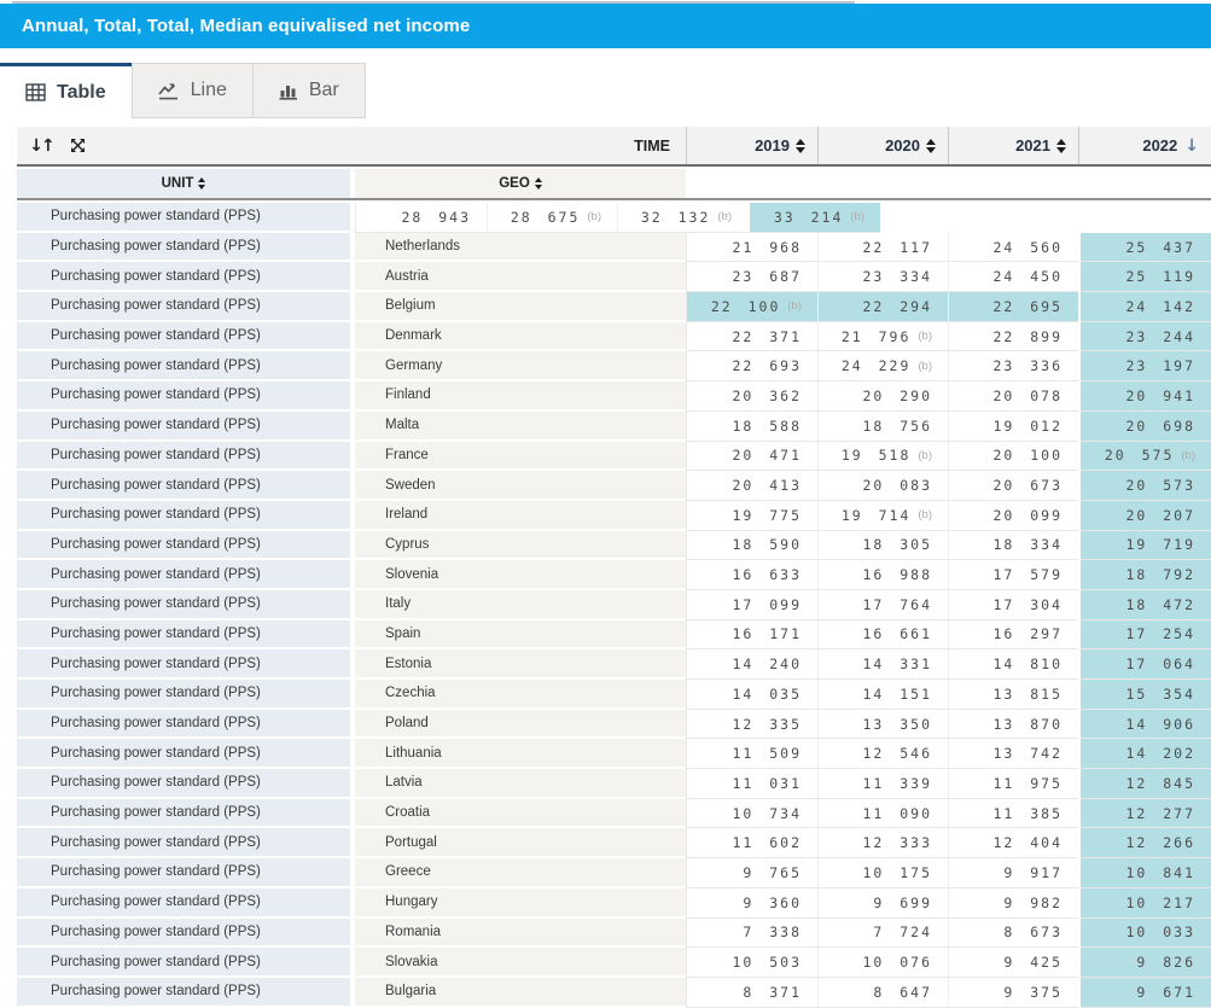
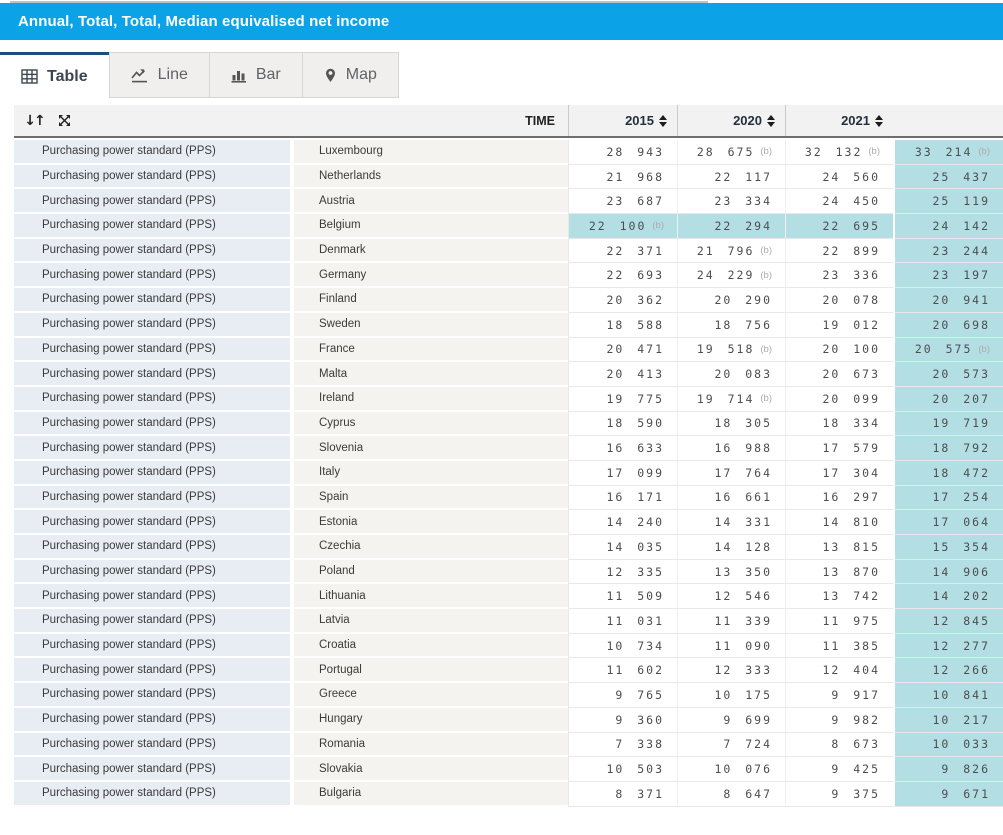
  Annual, Total, Total, Median equivalised net income
  Table
  Line
  Bar
+ Map
  ↓↑
  TIME
- 2019
+ 2015
  2020
  2021
- 2022
- ↓
- UNIT
- GEO
  Purchasing power standard (PPS)
+ Luxembourg
  28 943
  28 675
  (b)
  32 132
  (b)
  33 214
  (b)
  Purchasing power standard (PPS)
  Netherlands
  21 968
  22 117
  24 560
  25 437
  Purchasing power standard (PPS)
  Austria
  23 687
  23 334
  24 450
  25 119
  Purchasing power standard (PPS)
  Belgium
  22 100
  (b)
  22 294
  22 695
  24 142
  Purchasing power standard (PPS)
  Denmark
  22 371
  21 796
  (b)
  22 899
  23 244
  Purchasing power standard (PPS)
  Germany
  22 693
  24 229
  (b)
  23 336
  23 197
  Purchasing power standard (PPS)
  Finland
  20 362
  20 290
  20 078
  20 941
  Purchasing power standard (PPS)
- Malta
+ Sweden
  18 588
  18 756
  19 012
  20 698
  Purchasing power standard (PPS)
  France
  20 471
  19 518
  (b)
  20 100
  20 575
  (b)
  Purchasing power standard (PPS)
- Sweden
+ Malta
  20 413
  20 083
  20 673
  20 573
  Purchasing power standard (PPS)
  Ireland
  19 775
  19 714
  (b)
  20 099
  20 207
  Purchasing power standard (PPS)
  Cyprus
  18 590
  18 305
  18 334
  19 719
  Purchasing power standard (PPS)
  Slovenia
  16 633
  16 988
  17 579
  18 792
  Purchasing power standard (PPS)
  Italy
  17 099
  17 764
  17 304
  18 472
  Purchasing power standard (PPS)
  Spain
  16 171
  16 661
  16 297
  17 254
  Purchasing power standard (PPS)
  Estonia
  14 240
  14 331
  14 810
  17 064
  Purchasing power standard (PPS)
  Czechia
  14 035
- 14 151
+ 14 128
  13 815
  15 354
  Purchasing power standard (PPS)
  Poland
  12 335
  13 350
  13 870
  14 906
  Purchasing power standard (PPS)
  Lithuania
  11 509
  12 546
  13 742
  14 202
  Purchasing power standard (PPS)
  Latvia
  11 031
  11 339
  11 975
  12 845
  Purchasing power standard (PPS)
  Croatia
  10 734
  11 090
  11 385
  12 277
  Purchasing power standard (PPS)
  Portugal
  11 602
  12 333
  12 404
  12 266
  Purchasing power standard (PPS)
  Greece
  9 765
  10 175
  9 917
  10 841
  Purchasing power standard (PPS)
  Hungary
  9 360
  9 699
  9 982
  10 217
  Purchasing power standard (PPS)
  Romania
  7 338
  7 724
  8 673
  10 033
  Purchasing power standard (PPS)
  Slovakia
  10 503
  10 076
  9 425
  9 826
  Purchasing power standard (PPS)
  Bulgaria
  8 371
  8 647
  9 375
  9 671
